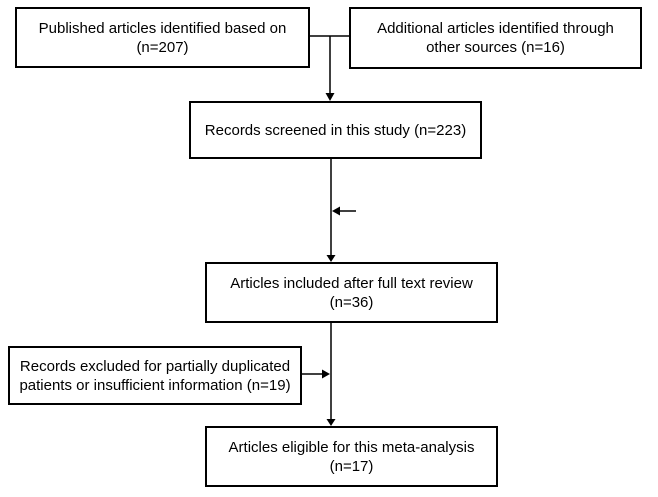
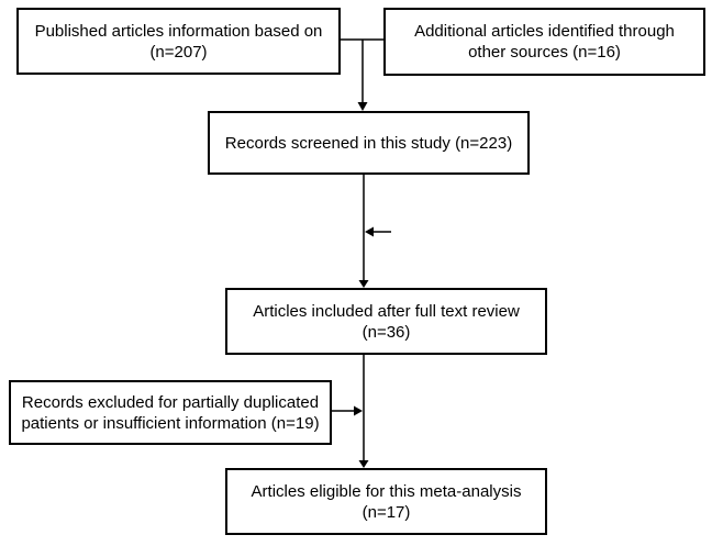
- Published articles identified based on
+ Published articles information based on
  (n=207)
  Additional articles identified through
  other sources (n=16)
  Records screened in this study (n=223)
  Articles included after full text review
  (n=36)
  Records excluded for partially duplicated
  patients or insufficient information (n=19)
  Articles eligible for this meta-analysis
  (n=17)
